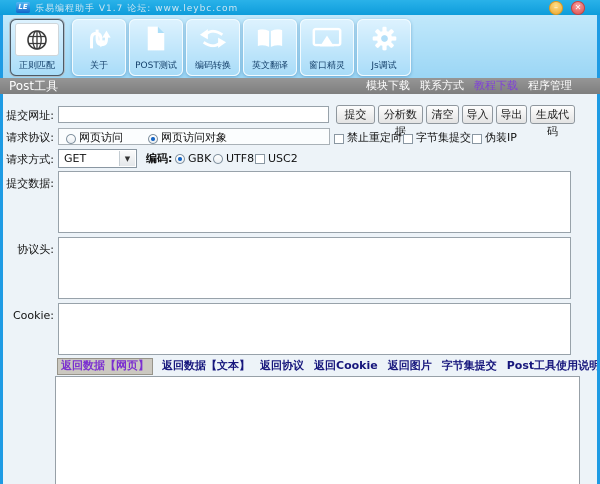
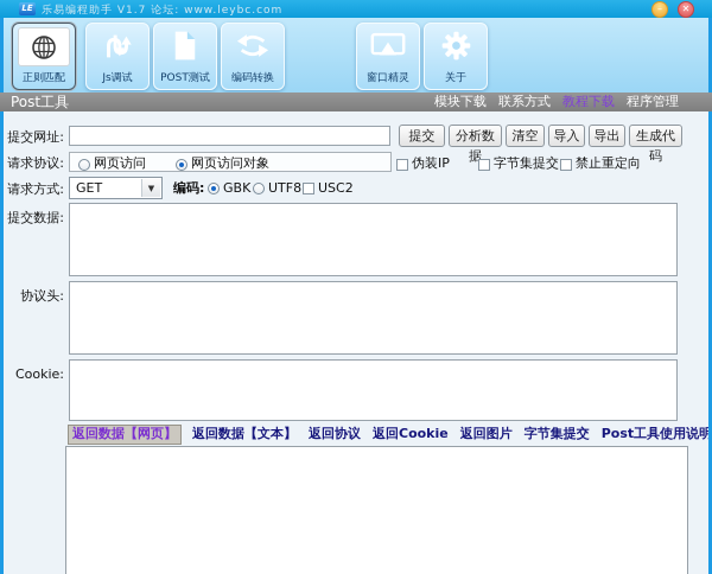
  LE
  乐易编程助手 V1.7 论坛: www.leybc.com
  –
  ✕
  正则匹配
- 关于
+ Js调试
  POST测试
  编码转换
- 英文翻译
  窗口精灵
- Js调试
+ 关于
  Post工具
  模块下载
  联系方式
  教程下载
  程序管理
  提交网址:
  提交
  分析数据
  清空
  导入
  导出
  生成代码
  请求协议:
  网页访问
  网页访问对象
- 禁止重定向
+ 伪装IP
  字节集提交
- 伪装IP
+ 禁止重定向
  请求方式:
  GET
  ▼
  编码:
  GBK
  UTF8
  USC2
  提交数据:
  协议头:
  Cookie:
  返回数据【网页】
  返回数据【文本】
  返回协议
  返回Cookie
  返回图片
  字节集提交
  Post工具使用说明
